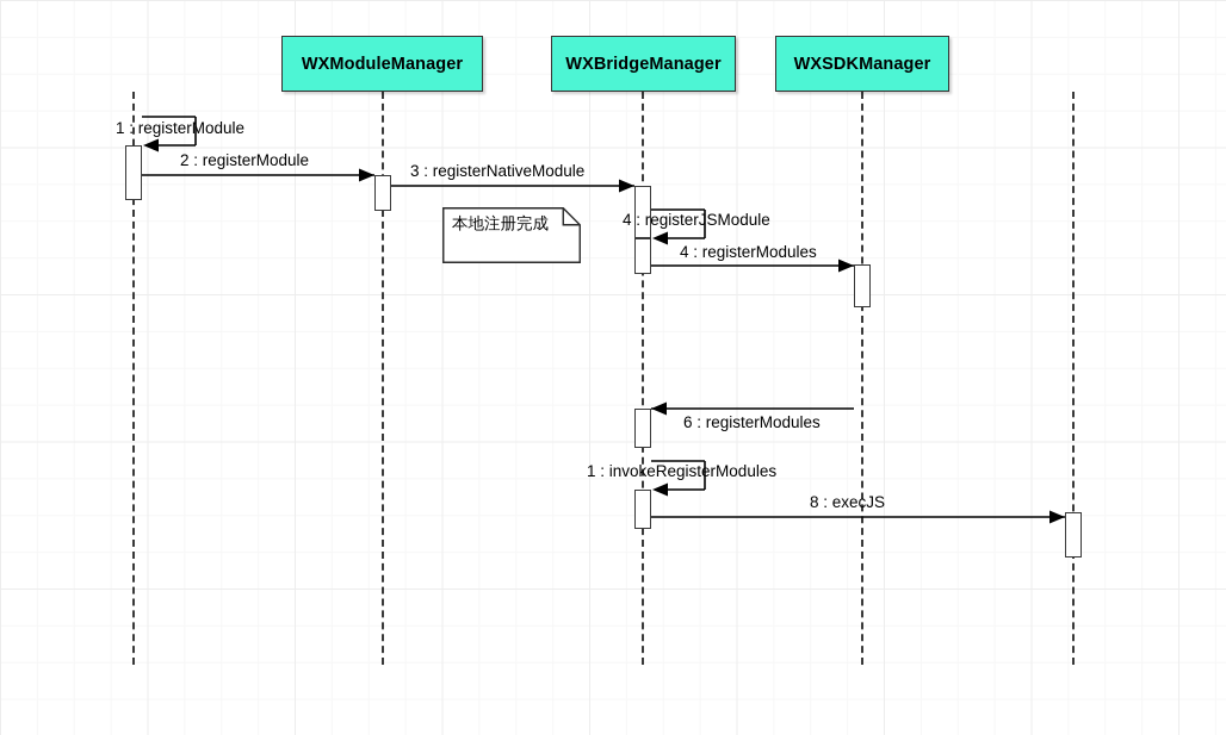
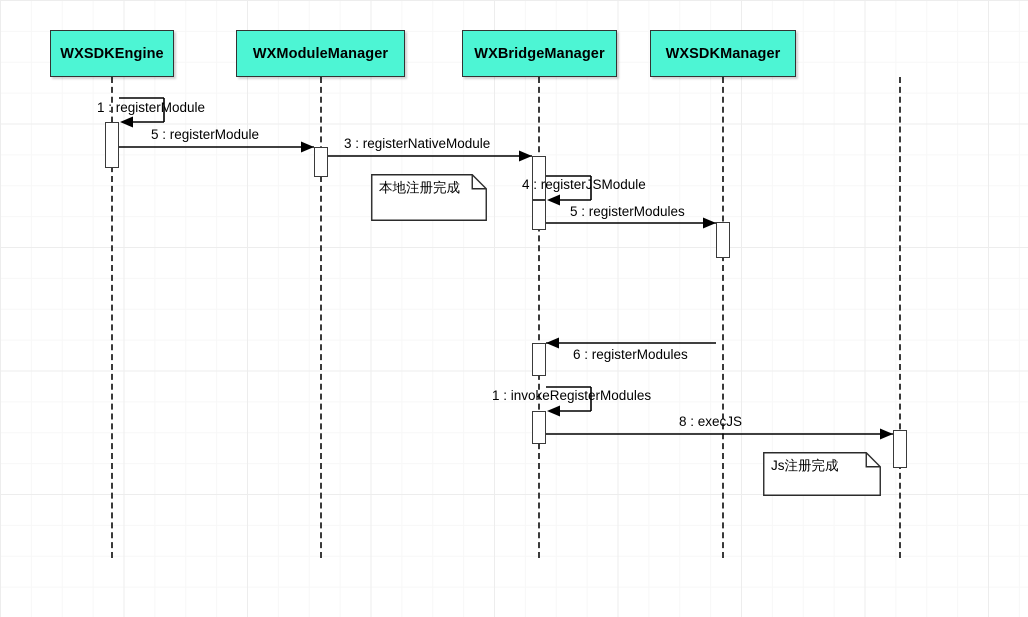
+ WXSDKEngine
  WXModuleManager
  WXBridgeManager
  WXSDKManager
  本地注册完成
+ Js注册完成
  1 : registerModule
- 2 : registerModule
+ 5 : registerModule
  3 : registerNativeModule
  4 : registerJSModule
- 4 : registerModules
+ 5 : registerModules
  6 : registerModules
  1 : invokeRegisterModules
  8 : execJS
